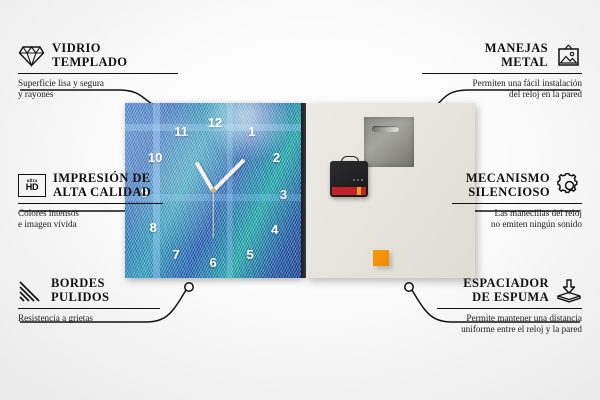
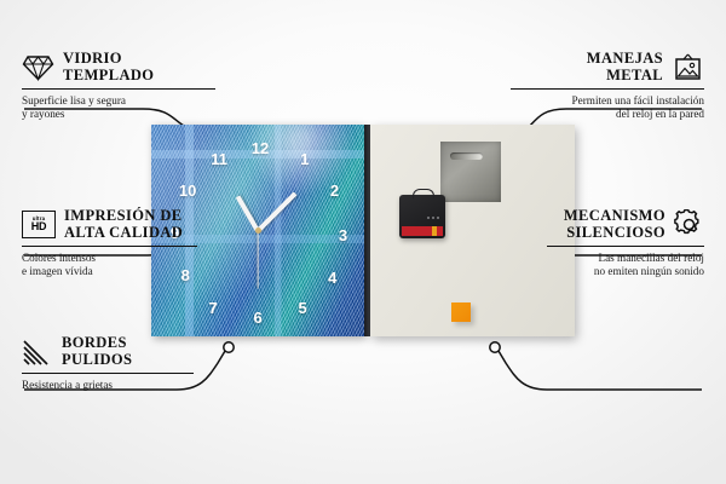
  VIDRIO
  TEMPLADO
  Superficie lisa y segura
  y rayones
  HD
  IMPRESIÓN DE
  ALTA CALIDAD
  Colores intensos
  e imagen vívida
  BORDES
  PULIDOS
  Resistencia a grietas
  MANEJAS
  METAL
  Permiten una fácil instalación
  del reloj en la pared
  MECANISMO
  SILENCIOSO
  Las manecillas del reloj
  no emiten ningún sonido
- ESPACIADOR
- DE ESPUMA
- Permite mantener una distancia
- uniforme entre el reloj y la pared
